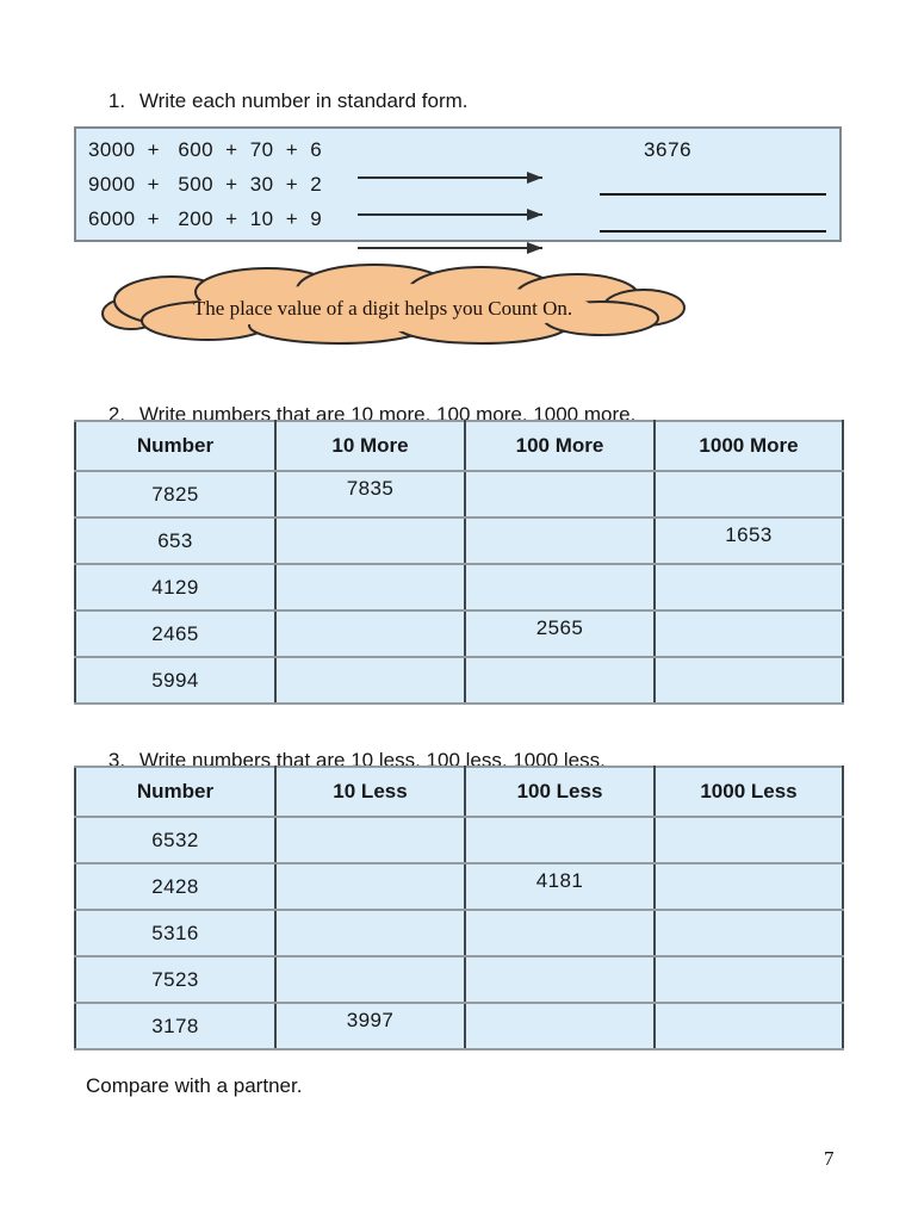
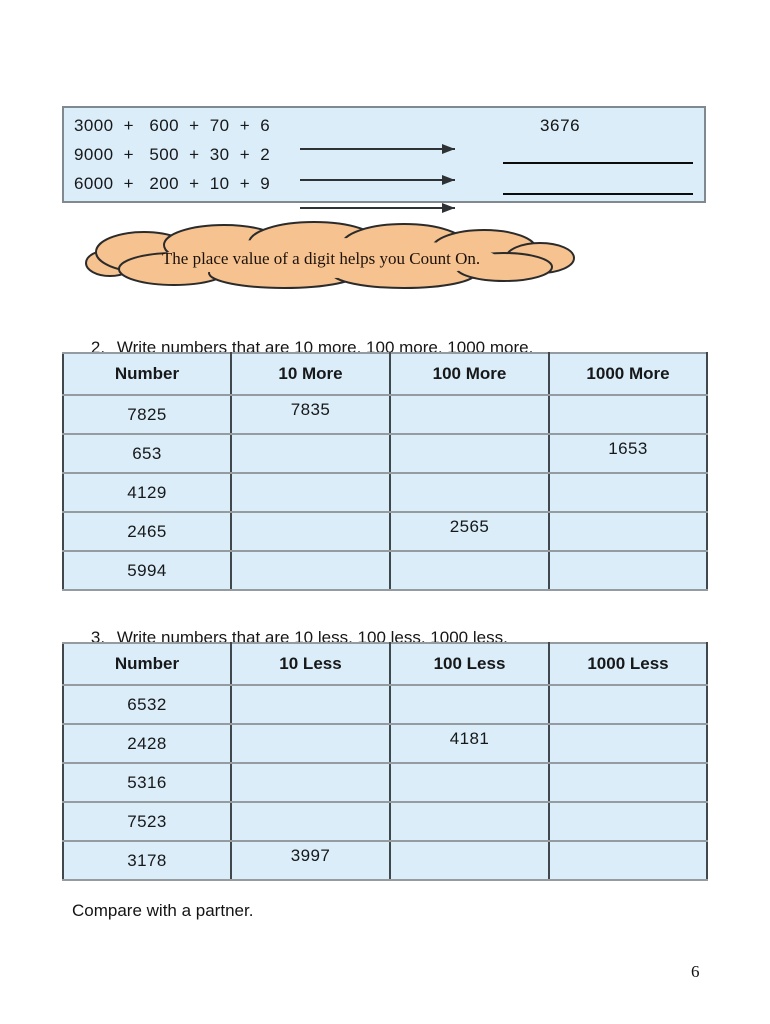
- 1. Write each number in standard form.
  3000 + 600 + 70 + 6
  9000 + 500 + 30 + 2
  6000 + 200 + 10 + 9
  3676
  The place value of a digit helps you Count On.
  2. Write numbers that are 10 more, 100 more, 1000 more.
  Number	10 More	100 More	1000 More
  7825	7835
  653			1653
  4129
  2465		2565
  5994
  3. Write numbers that are 10 less, 100 less, 1000 less.
  Number	10 Less	100 Less	1000 Less
  6532
  2428		4181
  5316
  7523
  3178	3997
  Compare with a partner.
- 7
+ 6
